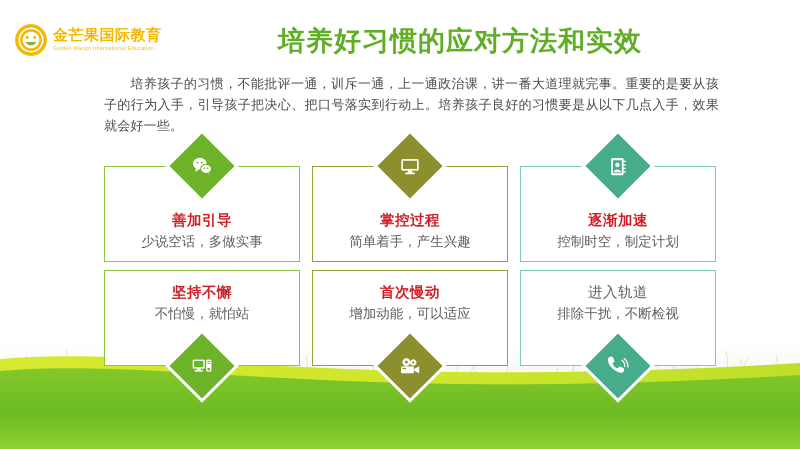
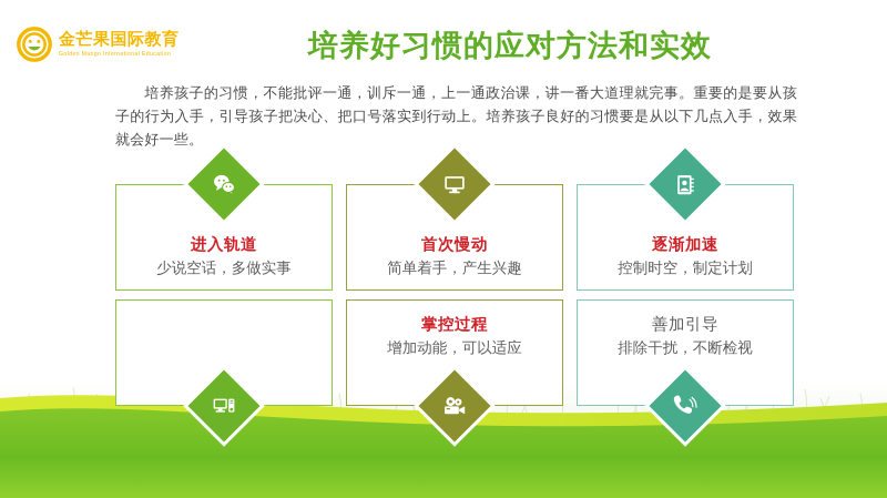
  金芒果国际教育
  培养好习惯的应对方法和实效
  培养孩子的习惯，不能批评一通，训斥一通，上一通政治课，讲一番大道理就完事。重要的是要从孩子的行为入手，引导孩子把决心、把口号落实到行动上。培养孩子良好的习惯要是从以下几点入手，效果就会好一些。
- 善加引导
+ 进入轨道
  少说空话，多做实事
- 掌控过程
+ 首次慢动
  简单着手，产生兴趣
  逐渐加速
  控制时空，制定计划
- 坚持不懈
- 不怕慢，就怕站
- 首次慢动
+ 掌控过程
  增加动能，可以适应
- 进入轨道
+ 善加引导
  排除干扰，不断检视
